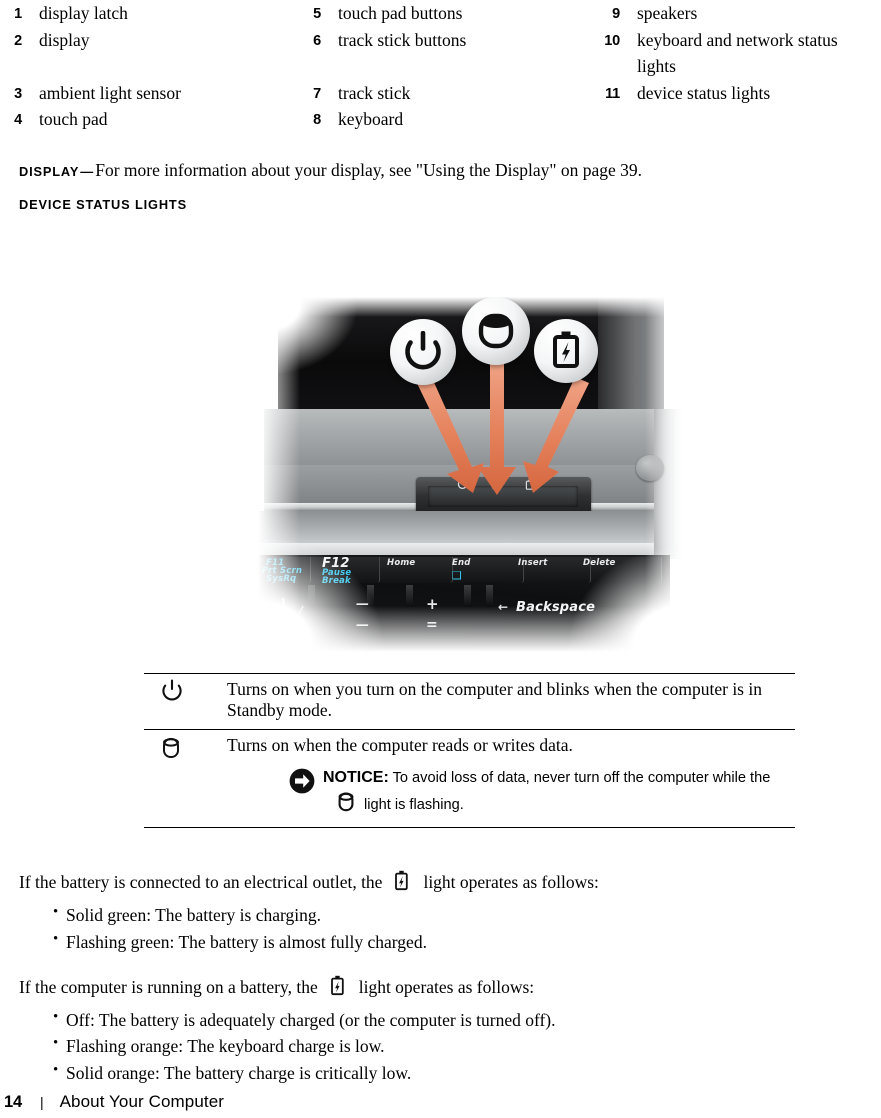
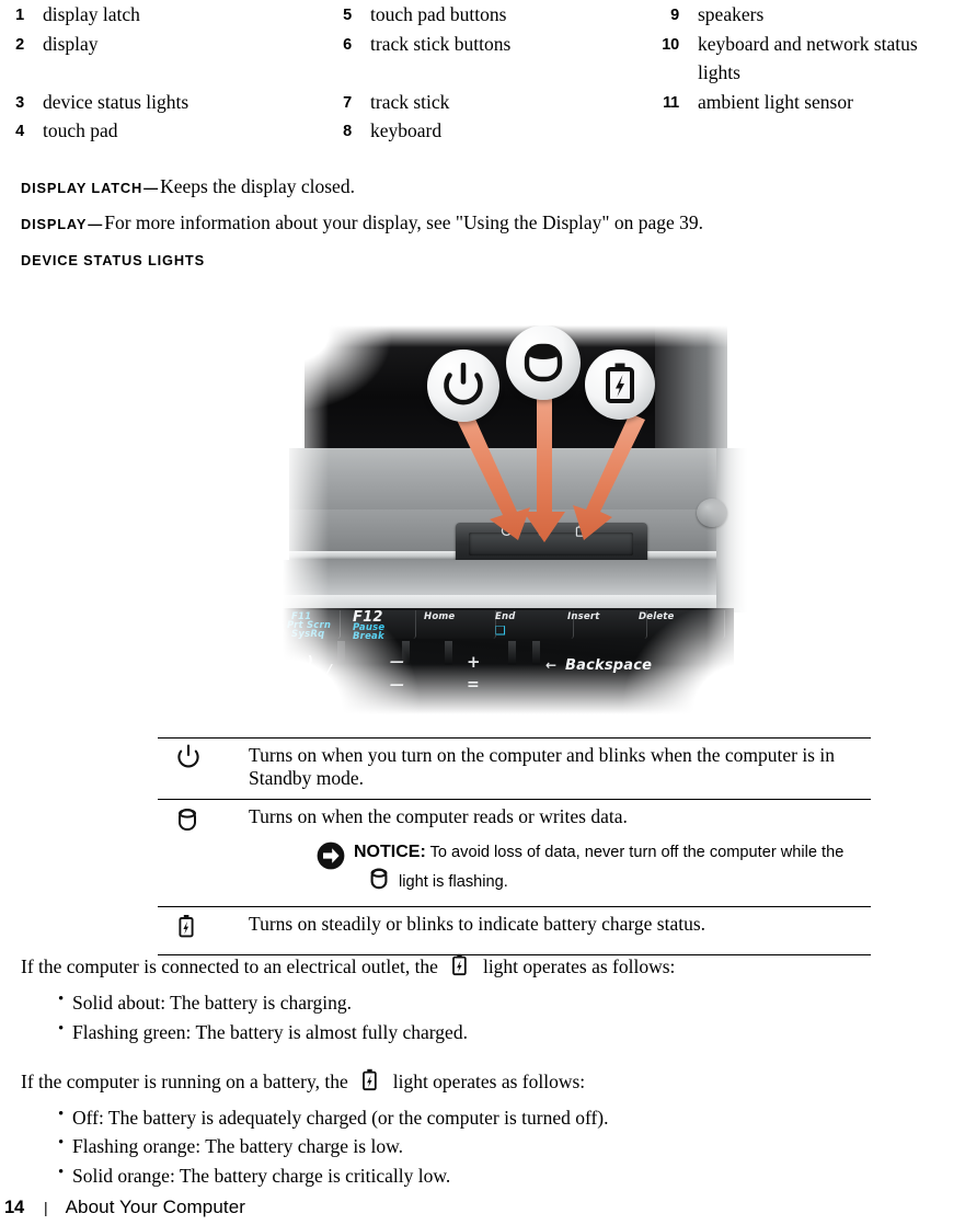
  1
  display latch
  5
  touch pad buttons
  9
  speakers
  2
  display
  6
  track stick buttons
  10
  keyboard and network status lights
  3
- ambient light sensor
+ device status lights
  7
  track stick
  11
- device status lights
+ ambient light sensor
  4
  touch pad
  8
  keyboard
+ DISPLAY LATCH— Keeps the display closed.
  DISPLAY— For more information about your display, see "Using the Display" on page 39.
  DEVICE STATUS LIGHTS
  	Turns on when you turn on the computer and blinks when the computer is in Standby mode.
  	Turns on when the computer reads or writes data. NOTICE: To avoid loss of data, never turn off the computer while the light is flashing.
+ 	Turns on steadily or blinks to indicate battery charge status.
- If the battery is connected to an electrical outlet, the
+ If the computer is connected to an electrical outlet, the
  light operates as follows:
- Solid green: The battery is charging.
+ Solid about: The battery is charging.
  Flashing green: The battery is almost fully charged.
  If the computer is running on a battery, the
  light operates as follows:
  Off: The battery is adequately charged (or the computer is turned off).
- Flashing orange: The keyboard charge is low.
+ Flashing orange: The battery charge is low.
  Solid orange: The battery charge is critically low.
  14
  |
  About Your Computer
